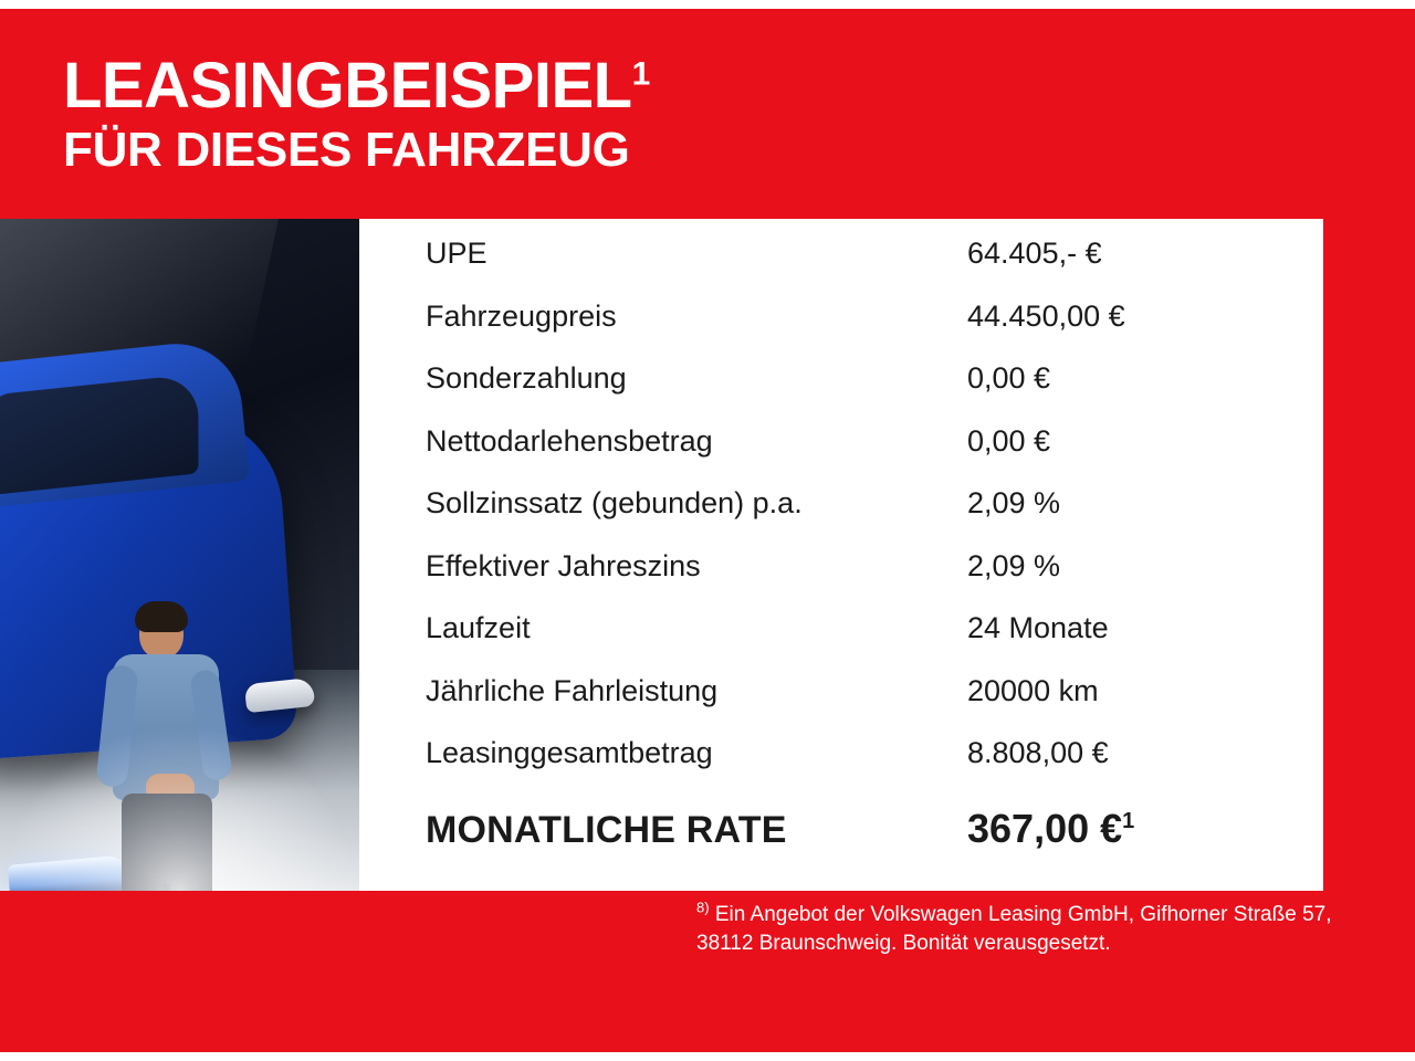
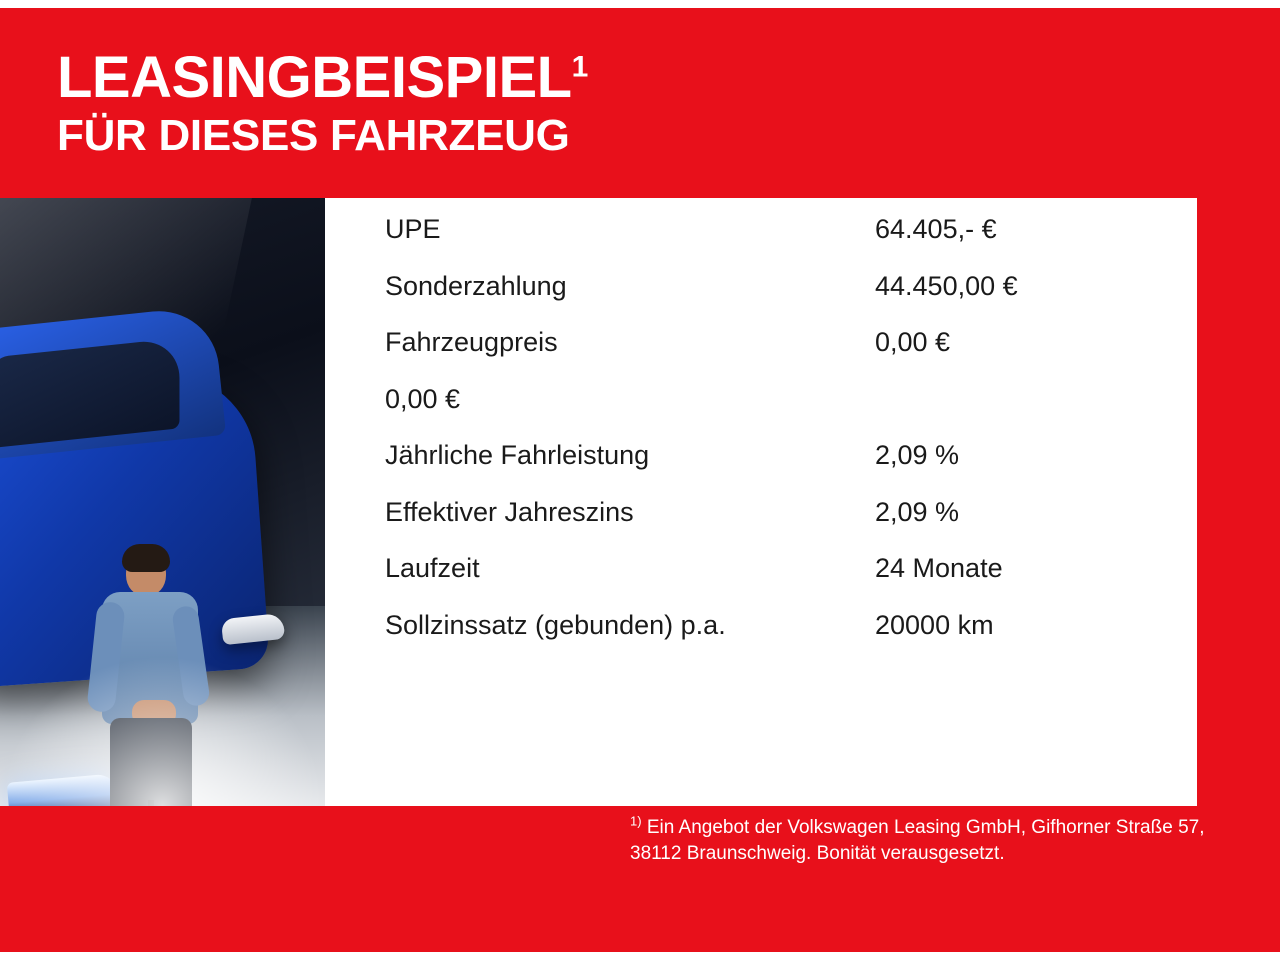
  LEASINGBEISPIEL1
  FÜR DIESES FAHRZEUG
  UPE
  64.405,- €
- Fahrzeugpreis
+ Sonderzahlung
  44.450,00 €
- Sonderzahlung
+ Fahrzeugpreis
  0,00 €
- Nettodarlehensbetrag
  0,00 €
- Sollzinssatz (gebunden) p.a.
+ Jährliche Fahrleistung
  2,09 %
  Effektiver Jahreszins
  2,09 %
  Laufzeit
  24 Monate
- Jährliche Fahrleistung
+ Sollzinssatz (gebunden) p.a.
  20000 km
- Leasinggesamtbetrag
- 8.808,00 €
- MONATLICHE RATE
- 367,00 €1
- 8) Ein Angebot der Volkswagen Leasing GmbH, Gifhorner Straße 57, 38112 Braunschweig. Bonität verausgesetzt.
+ 1) Ein Angebot der Volkswagen Leasing GmbH, Gifhorner Straße 57, 38112 Braunschweig. Bonität verausgesetzt.
